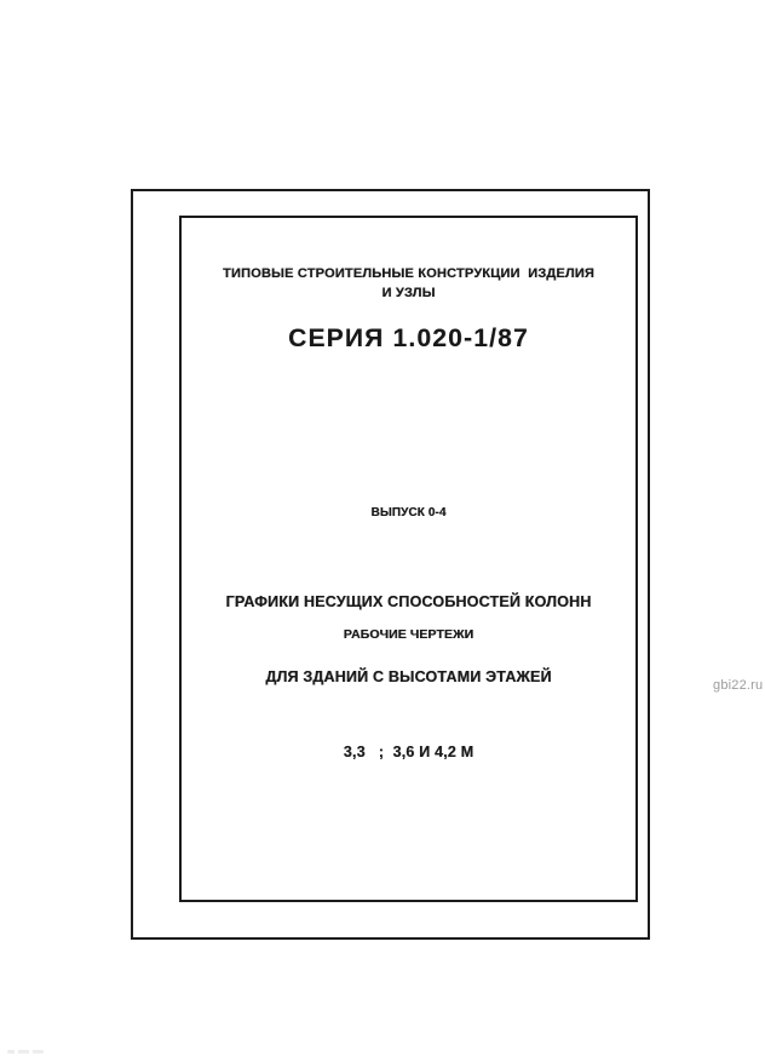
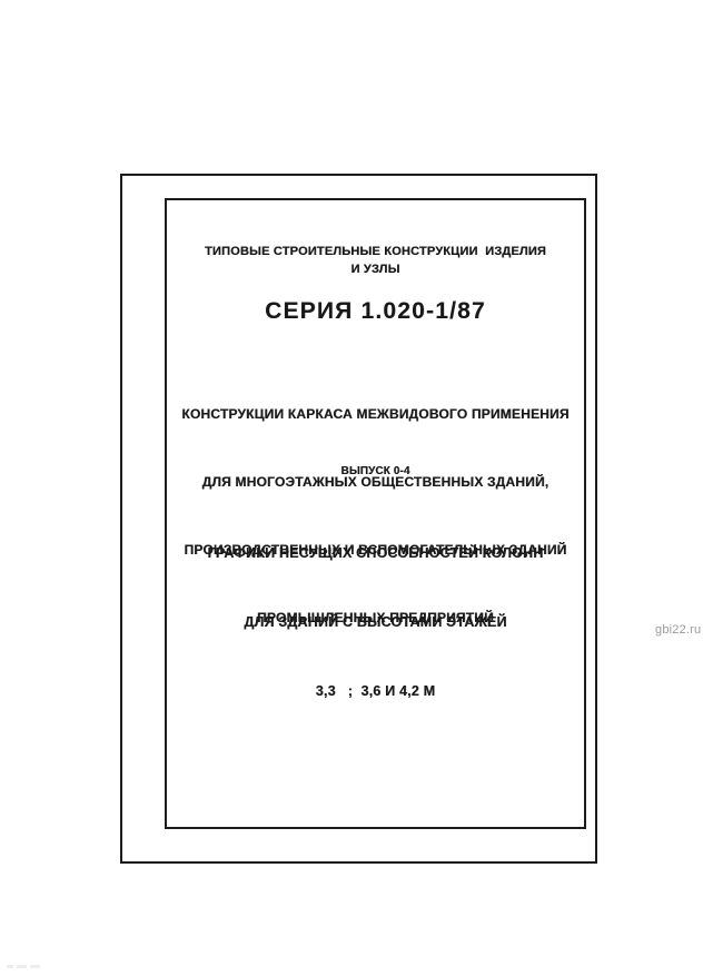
  ТИПОВЫЕ СТРОИТЕЛЬНЫЕ КОНСТРУКЦИИ ИЗДЕЛИЯ
  И УЗЛЫ
  СЕРИЯ 1.020-1/87
+ КОНСТРУКЦИИ КАРКАСА МЕЖВИДОВОГО ПРИМЕНЕНИЯ
+ ДЛЯ МНОГОЭТАЖНЫХ ОБЩЕСТВЕННЫХ ЗДАНИЙ,
+ ПРОИЗВОДСТВЕННЫХ И ВСПОМОГАТЕЛЬНЫХ ЗДАНИЙ
+ ПРОМЫШЛЕННЫХ ПРЕДПРИЯТИЙ
  ВЫПУСК 0-4
  ГРАФИКИ НЕСУЩИХ СПОСОБНОСТЕЙ КОЛОНН
  ДЛЯ ЗДАНИЙ С ВЫСОТАМИ ЭТАЖЕЙ
  3,3 ; 3,6 И 4,2 М
- РАБОЧИЕ ЧЕРТЕЖИ
  gbi22.ru
